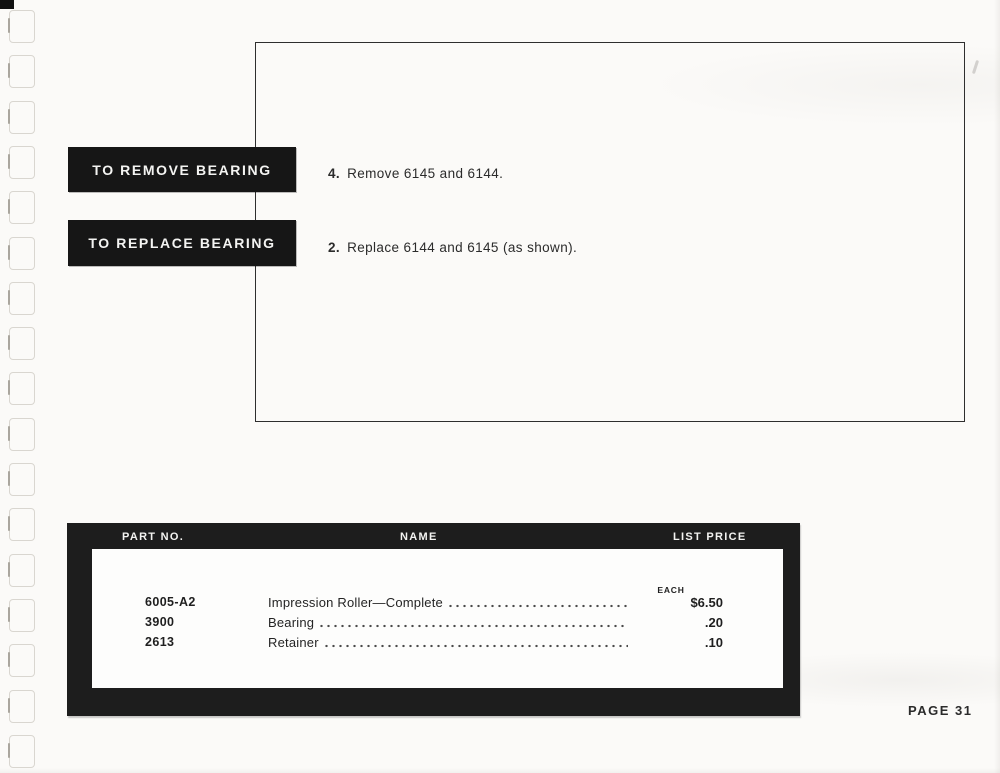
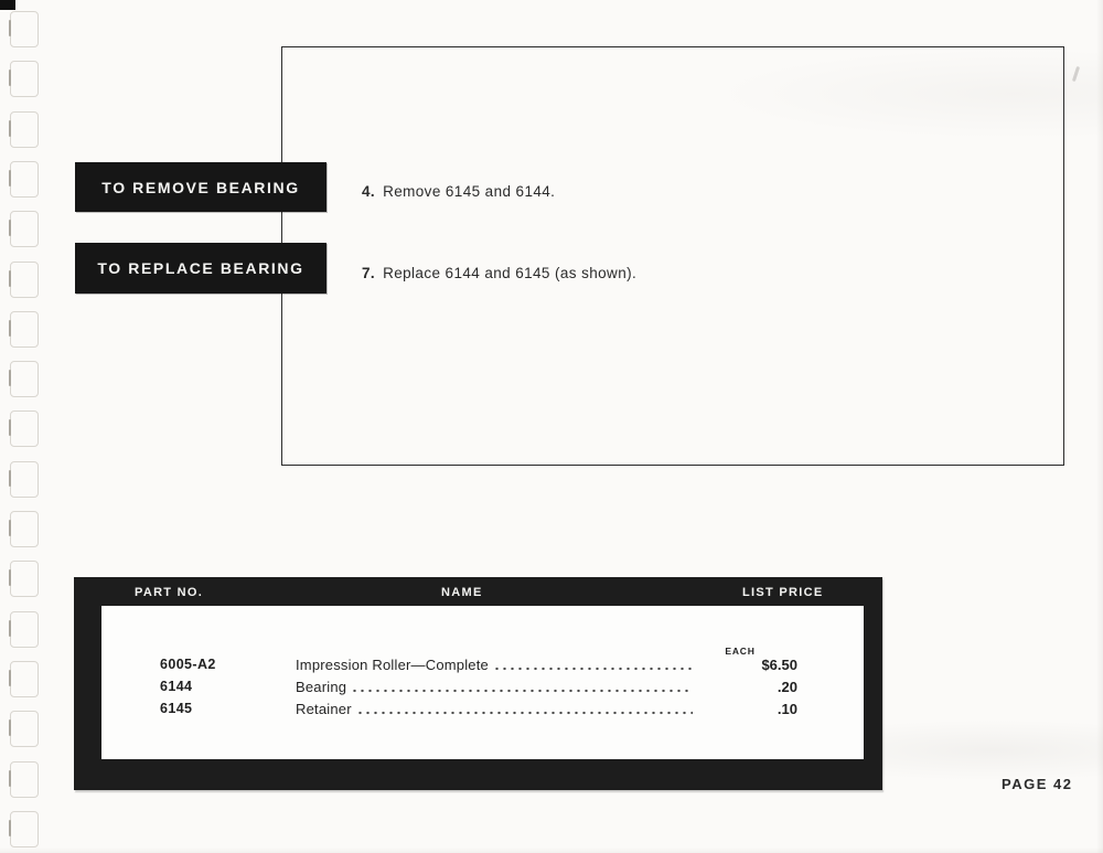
  TO REMOVE BEARING
  TO REPLACE BEARING
  4. Remove 6145 and 6144.
- 2. Replace 6144 and 6145 (as shown).
+ 7. Replace 6144 and 6145 (as shown).
  PART NO.
  NAME
  LIST PRICE
  EACH
  6005-A2
  Impression Roller—Complete
  $6.50
- 3900
+ 6144
  Bearing
  .20
- 2613
+ 6145
  Retainer
  .10
- PAGE 31
+ PAGE 42
